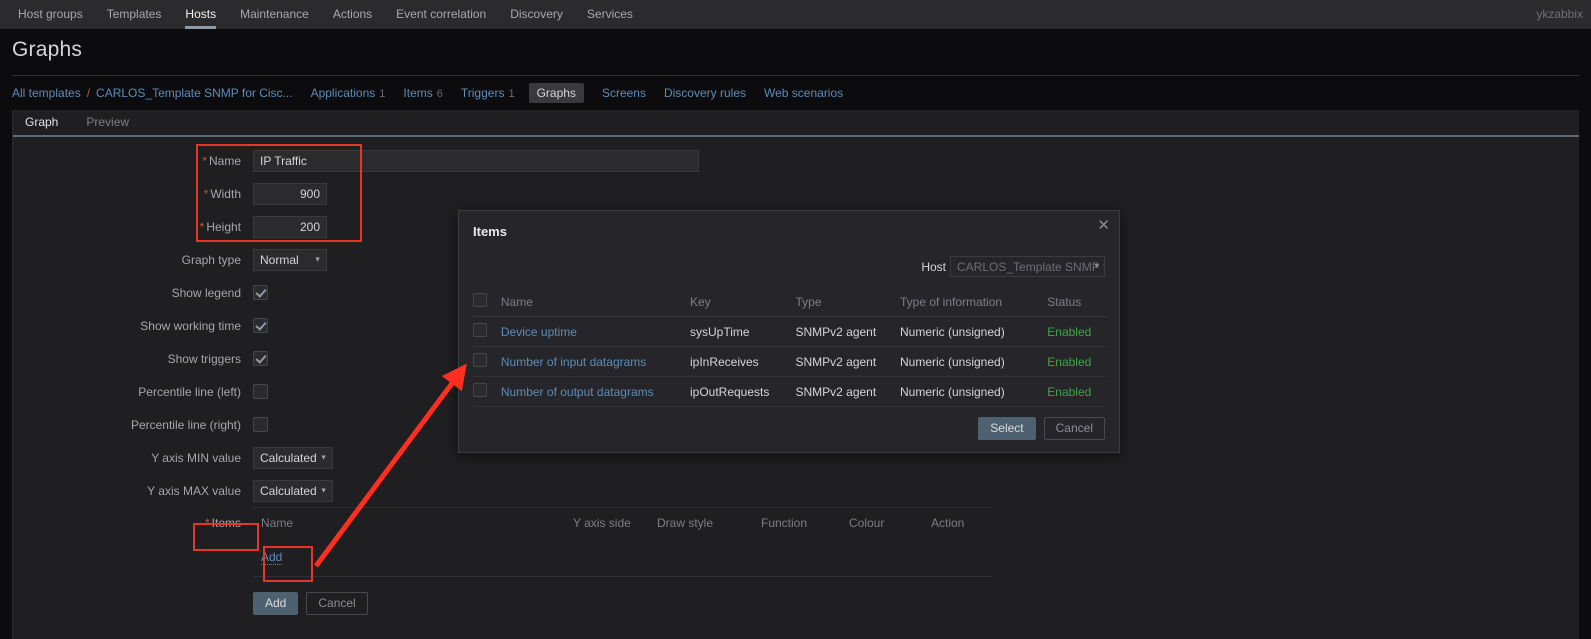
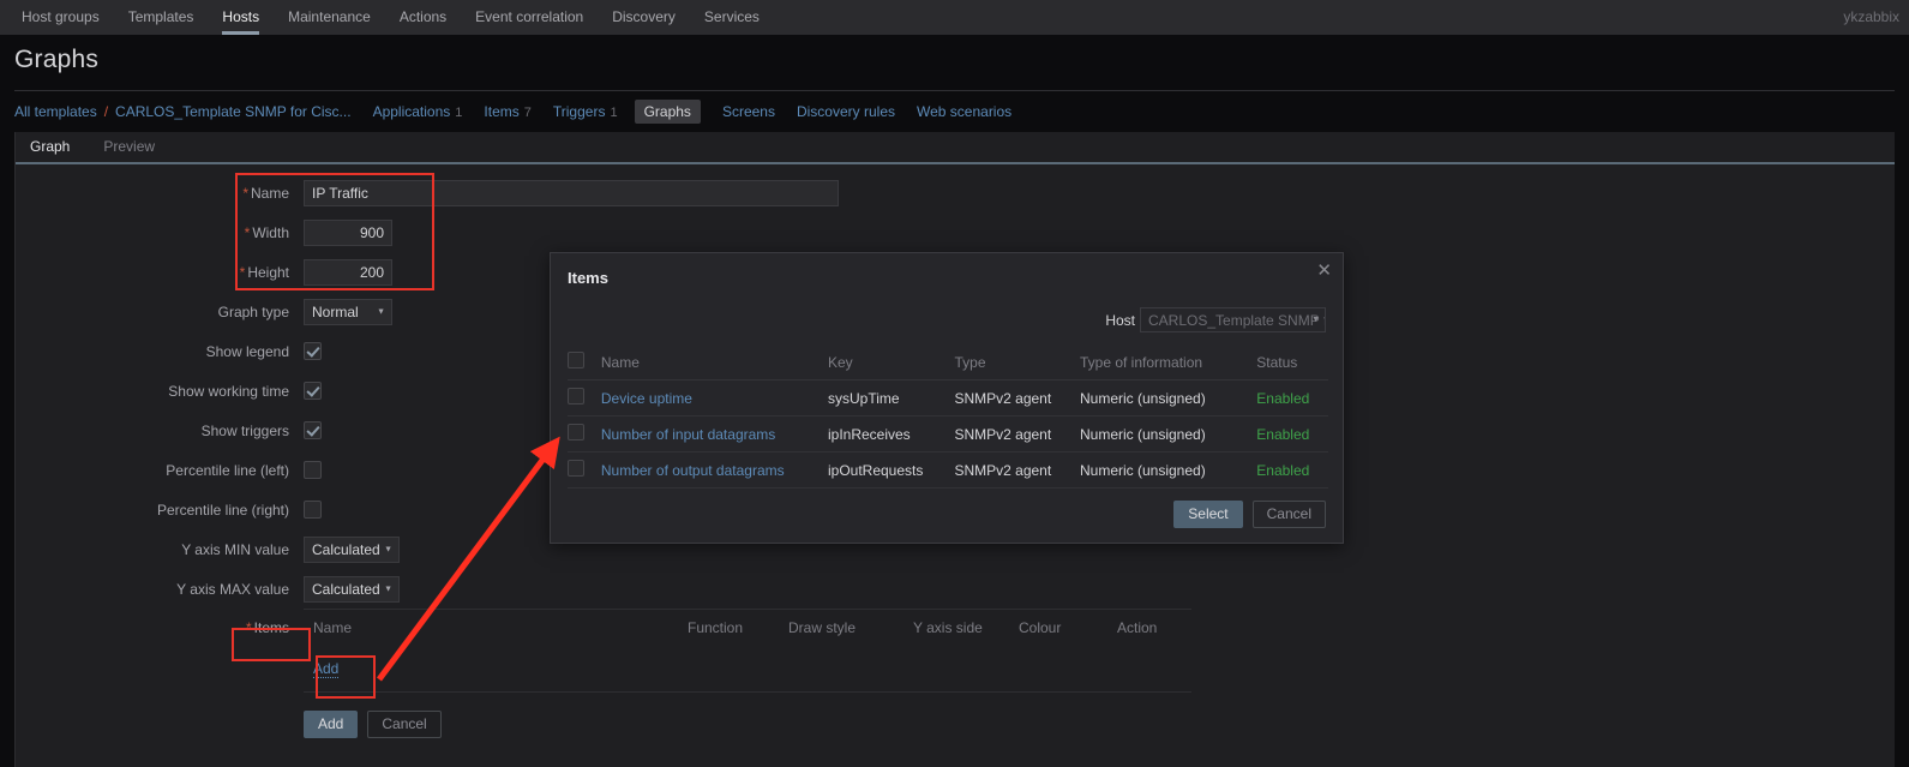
  Host groups
  Templates
  Hosts
  Maintenance
  Actions
  Event correlation
  Discovery
  Services
  ykzabbix
  Graphs
  All templates
  /
  CARLOS_Template SNMP for Cisc...
  Applications 1
- Items 6
+ Items 7
  Triggers 1
  Graphs
  Screens
  Discovery rules
  Web scenarios
  Graph
  Preview
  * Name
  IP Traffic
  * Width
  900
  * Height
  200
  Graph type
  Normal
  Show legend
  Show working time
  Show triggers
  Percentile line (left)
  Percentile line (right)
  Y axis MIN value
  Calculated
  Y axis MAX value
  Calculated
  * Items
  Name
- Y axis side
+ Function
  Draw style
- Function
+ Y axis side
  Colour
  Action
  Add
  Add
  Cancel
  Items
  ✕
  Host
  Name
  Key
  Type
  Type of information
  Status
  Device uptime
  sysUpTime
  SNMPv2 agent
  Numeric (unsigned)
  Enabled
  Number of input datagrams
  ipInReceives
  SNMPv2 agent
  Numeric (unsigned)
  Enabled
  Number of output datagrams
  ipOutRequests
  SNMPv2 agent
  Numeric (unsigned)
  Enabled
  Select
  Cancel
